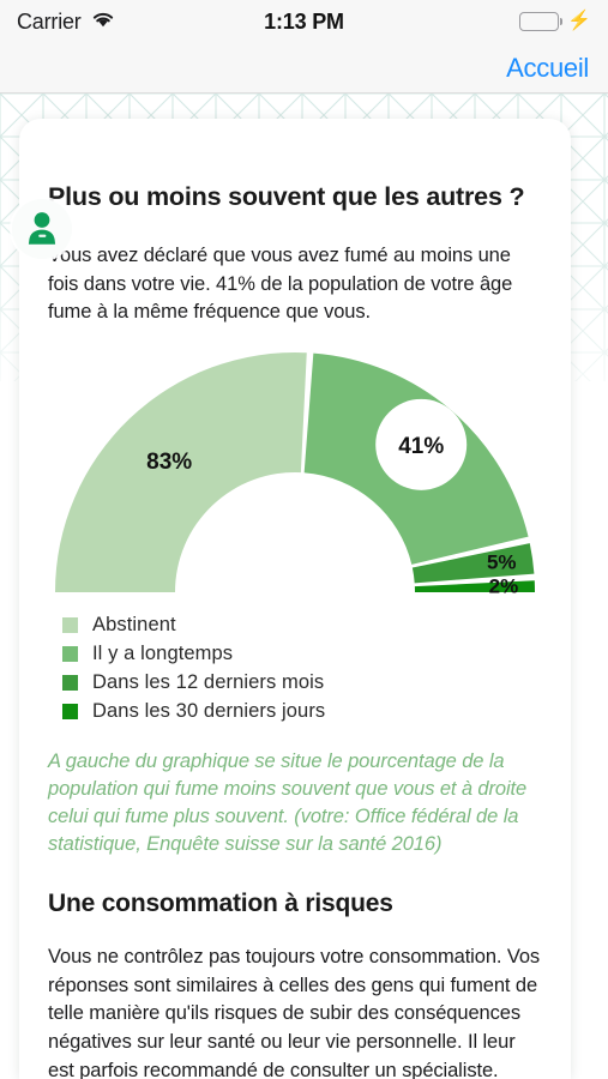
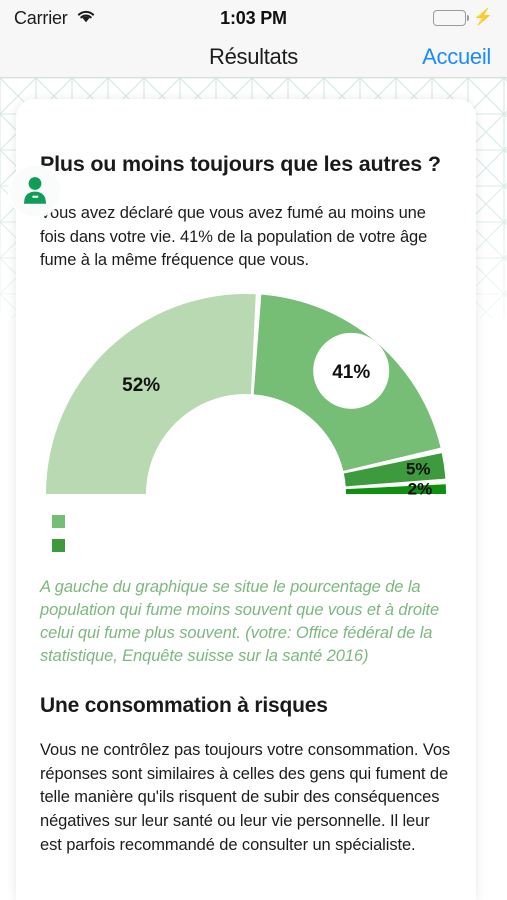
  Carrier
- 1:13 PM
+ 1:03 PM
  ⚡
+ Résultats
  Accueil
- Plus ou moins souvent que les autres ?
+ Plus ou moins toujours que les autres ?
  ous avez déclaré que vous avez fumé au moins une fois dans votre vie. 41% de la population de votre âge fume à la même fréquence que vous.
- 83%
+ 52%
  41%
  5%
  2%
- Abstinent
- Il y a longtemps
- Dans les 12 derniers mois
- Dans les 30 derniers jours
  A gauche du graphique se situe le pourcentage de la population qui fume moins souvent que vous et à droite celui qui fume plus souvent. (votre: Office fédéral de la statistique, Enquête suisse sur la santé 2016)
  Une consommation à risques
- Vous ne contrôlez pas toujours votre consommation. Vos réponses sont similaires à celles des gens qui fument de telle manière qu'ils risques de subir des conséquences négatives sur leur santé ou leur vie personnelle. Il leur est parfois recommandé de consulter un spécialiste.
+ Vous ne contrôlez pas toujours votre consommation. Vos réponses sont similaires à celles des gens qui fument de telle manière qu'ils risquent de subir des conséquences négatives sur leur santé ou leur vie personnelle. Il leur est parfois recommandé de consulter un spécialiste.
